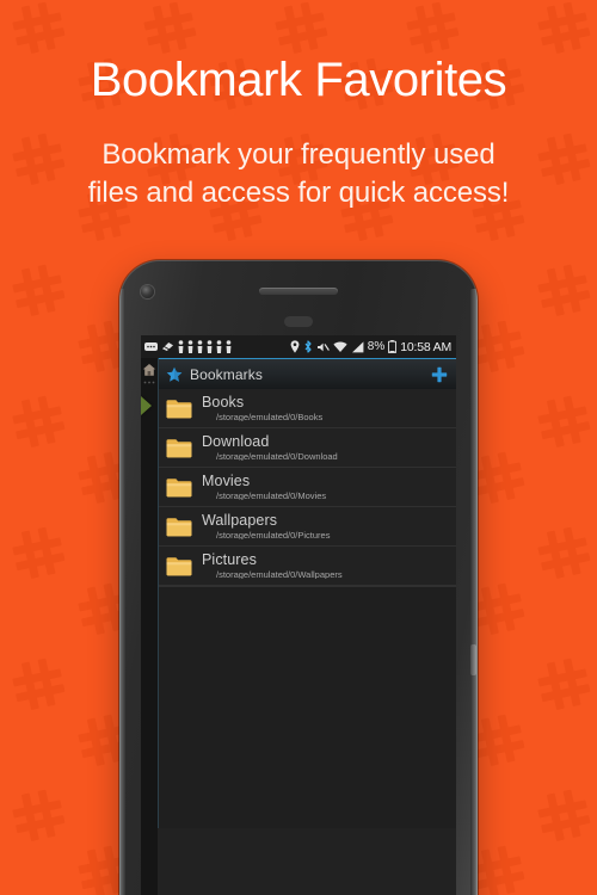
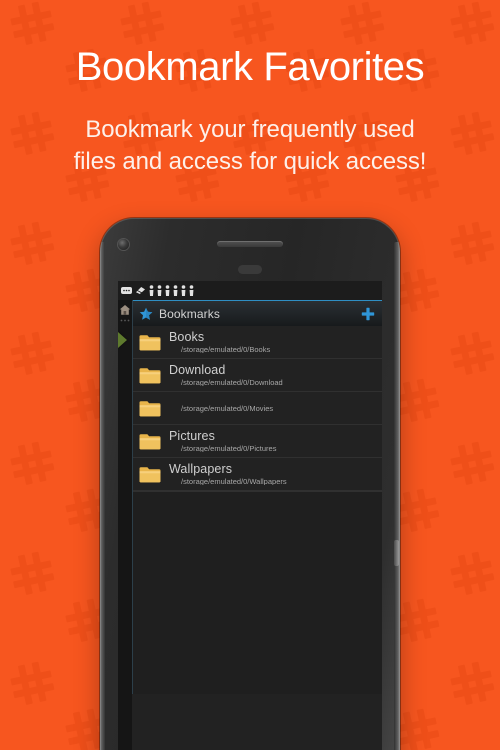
  Bookmark Favorites
  Bookmark your frequently used
  files and access for quick access!
- 8%
- 10:58 AM
  Bookmarks
  Books
  /storage/emulated/0/Books
  Download
  /storage/emulated/0/Download
- Movies
  /storage/emulated/0/Movies
- Wallpapers
+ Pictures
  /storage/emulated/0/Pictures
- Pictures
+ Wallpapers
  /storage/emulated/0/Wallpapers
